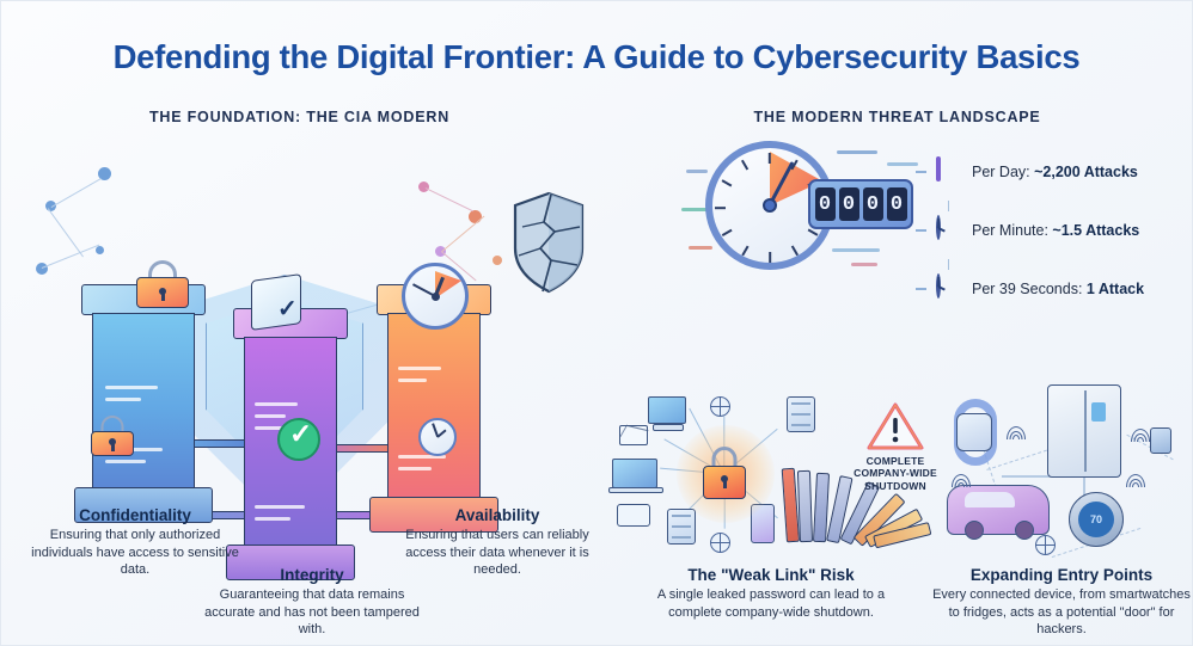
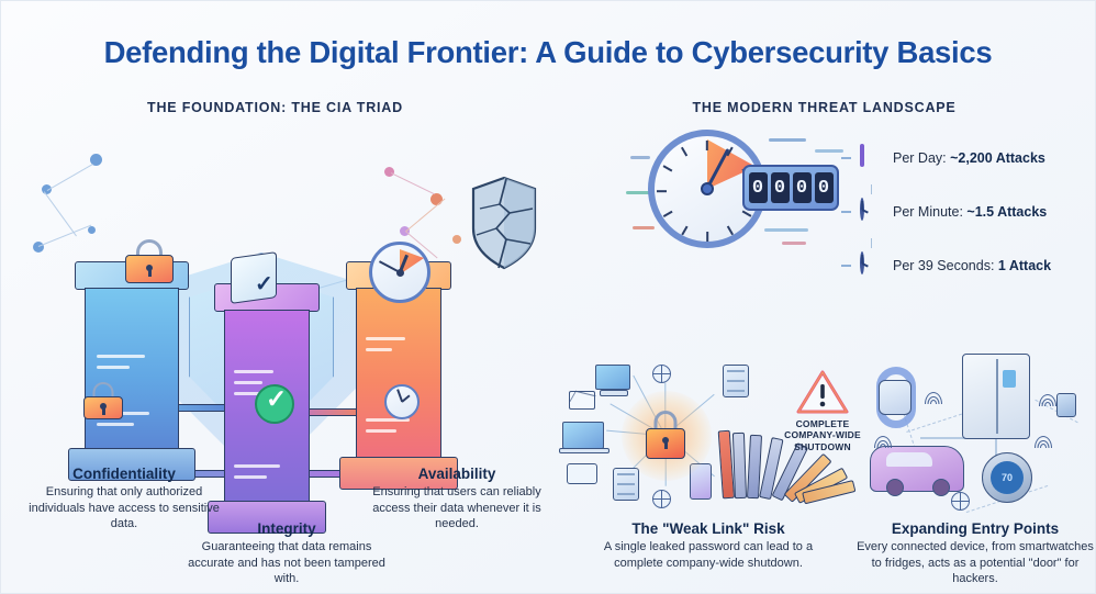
  Defending the Digital Frontier: A Guide to Cybersecurity Basics
- THE FOUNDATION: THE CIA MODERN
+ THE FOUNDATION: THE CIA TRIAD
  THE MODERN THREAT LANDSCAPE
  ✓
  0
  0
  0
  0
  Per Day: ~2,200 Attacks
  Per Minute: ~1.5 Attacks
  Per 39 Seconds: 1 Attack
  COMPLETE
  COMPANY-WIDE
  SHUTDOWN
  70
  Confidentiality
  Ensuring that only authorized individuals have access to sensitive data.
  Integrity
  Guaranteeing that data remains accurate and has not been tampered with.
  Availability
  Ensuring that users can reliably access their data whenever it is needed.
  The "Weak Link" Risk
  A single leaked password can lead to a complete company-wide shutdown.
  Expanding Entry Points
  Every connected device, from smartwatches to fridges, acts as a potential "door" for hackers.
